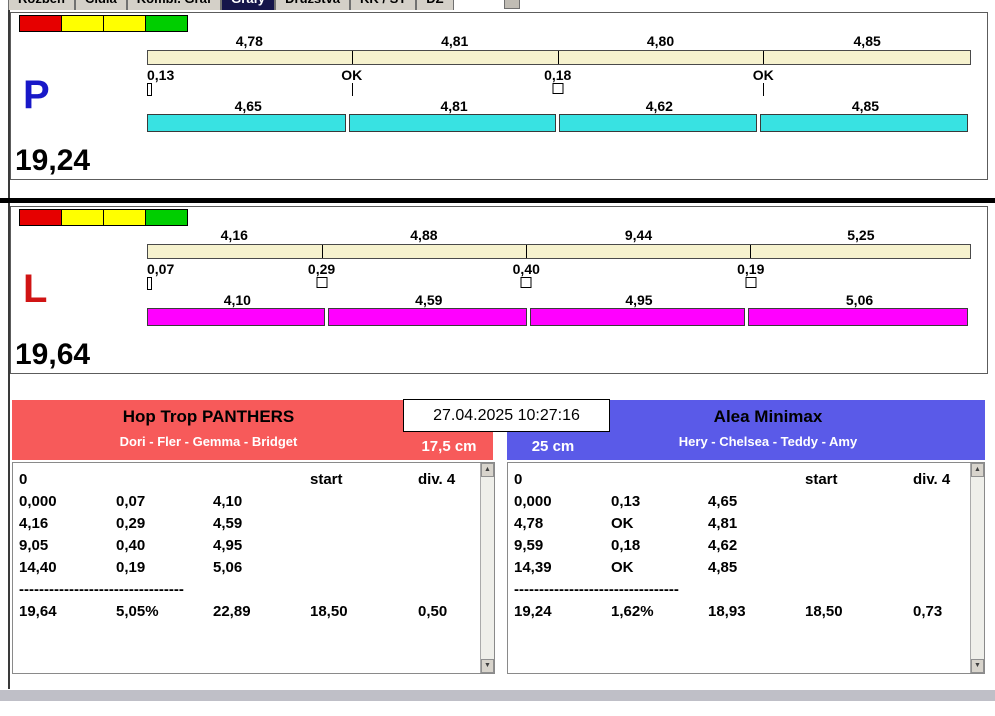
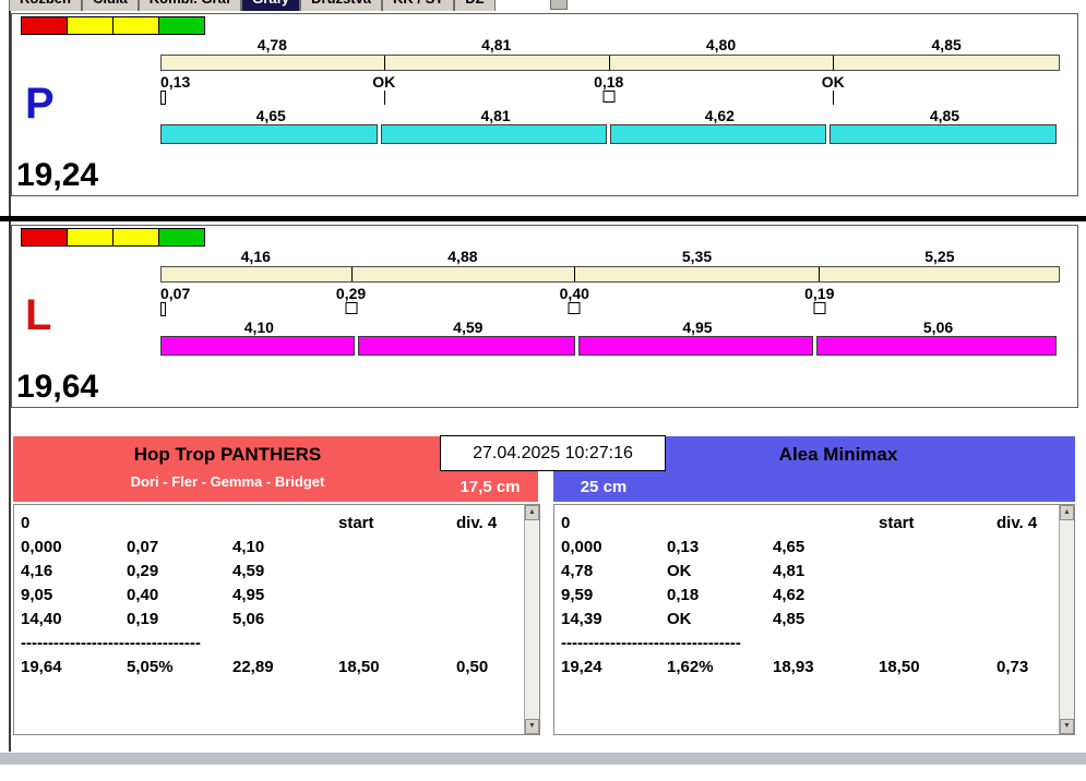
  P
  4,78
  4,81
  4,80
  4,85
  0,13
  OK
  0,18
  OK
  4,65
  4,81
  4,62
  4,85
  19,24
  L
  4,16
  4,88
- 9,44
+ 5,35
  5,25
  0,07
  0,29
  0,40
  0,19
  4,10
  4,59
  4,95
  5,06
  19,64
  Hop Trop PANTHERS
  Dori - Fler - Gemma - Bridget
  Alea Minimax
- Hery - Chelsea - Teddy - Amy
  27.04.2025 10:27:16
  17,5 cm
  25 cm
  0
  start
  div. 4
  0,000
  0,07
  4,10
  4,16
  0,29
  4,59
  9,05
  0,40
  4,95
  14,40
  0,19
  5,06
  ---------------------------------
  19,64
  5,05%
  22,89
  18,50
  0,50
  0
  start
  div. 4
  0,000
  0,13
  4,65
  4,78
  OK
  4,81
  9,59
  0,18
  4,62
  14,39
  OK
  4,85
  ---------------------------------
  19,24
  1,62%
  18,93
  18,50
  0,73
